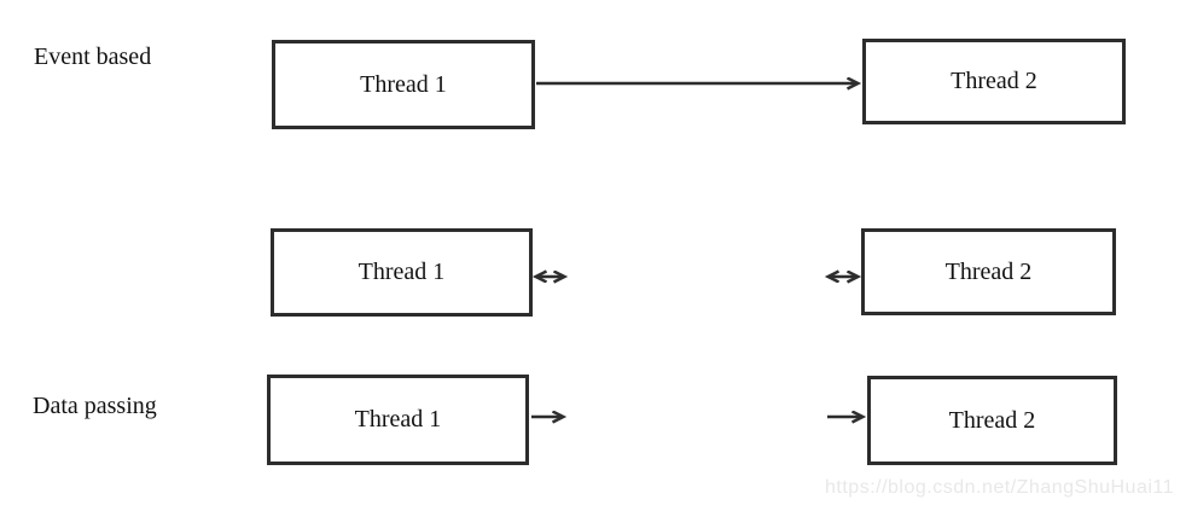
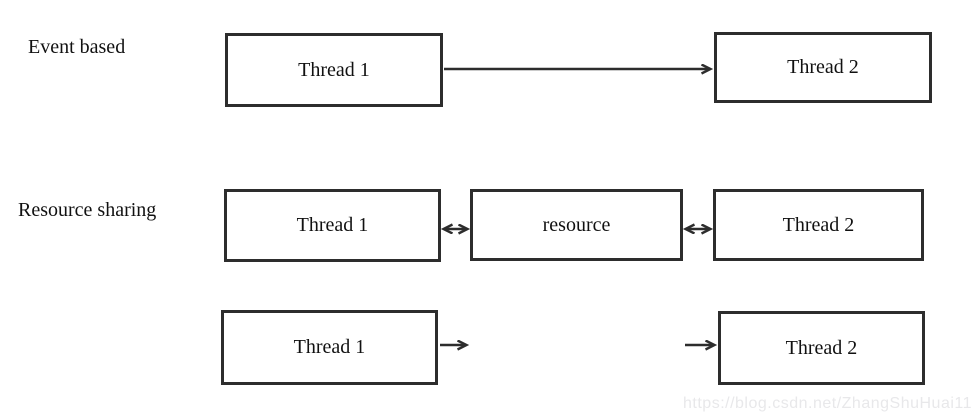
  Event based
  Thread 1
  Thread 2
+ Resource sharing
  Thread 1
+ resource
  Thread 2
- Data passing
  Thread 1
  Thread 2
